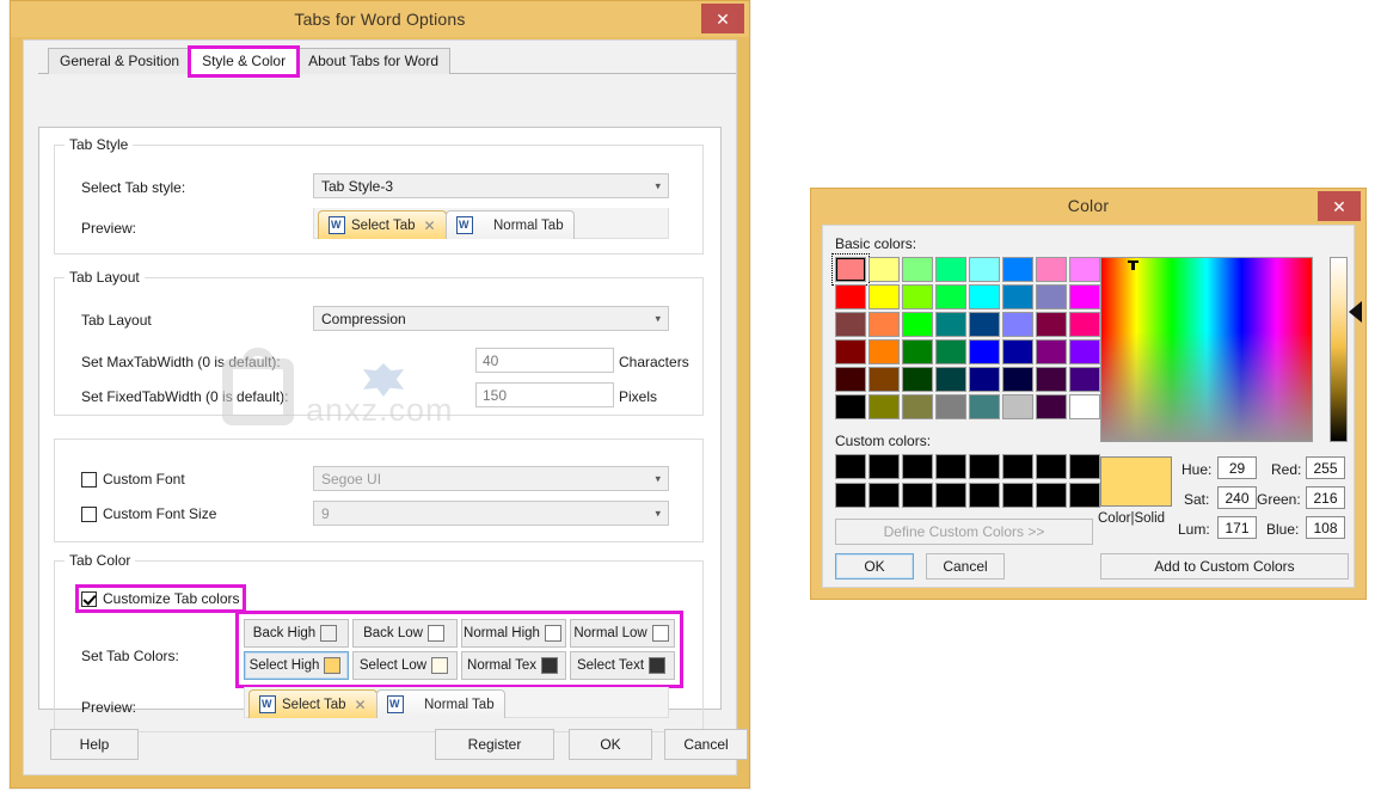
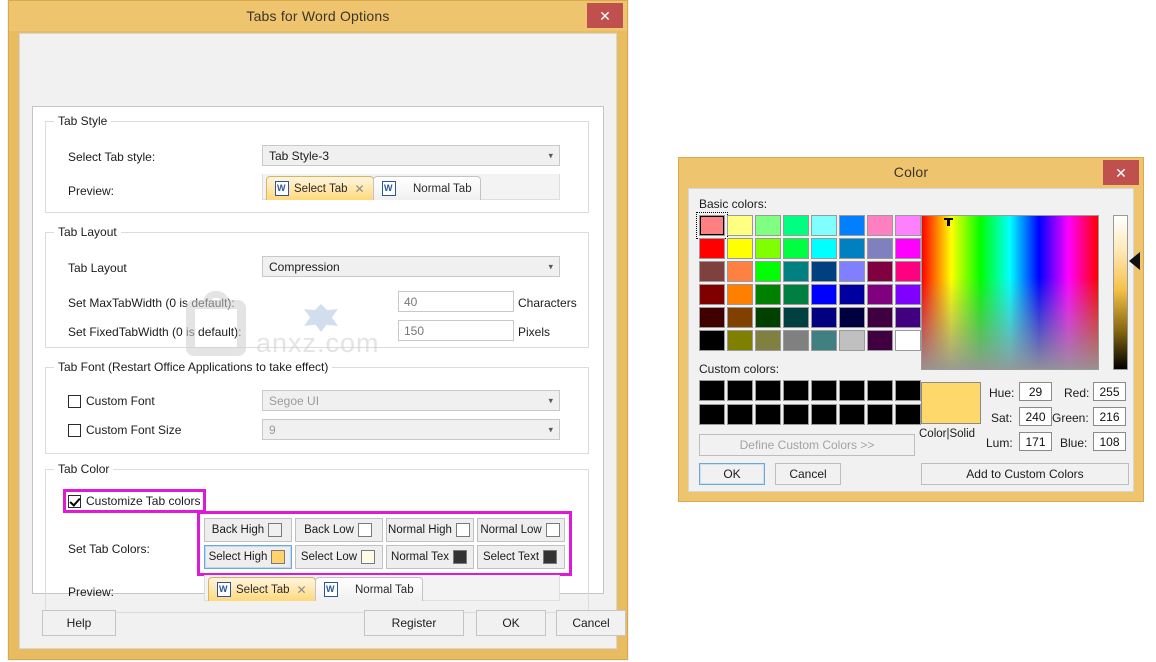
  Tabs for Word Options
  ✕
- General & Position Style & Color About Tabs for Word
  Tab Style
  Select Tab style:
  Tab Style-3
  ▾
  Preview:
  Select Tab
  ✕
  Normal Tab
  Tab Layout
  Tab Layout
  Compression
  ▾
  Set MaxTabWidth (0 is default):
  40
  Characters
  Set FixedTabWidth (0 is default):
  150
  Pixels
+ Tab Font (Restart Office Applications to take effect)
  Custom Font
  Segoe UI
  ▾
  Custom Font Size
  9
  ▾
  Tab Color
  Customize Tab colors
  Set Tab Colors:
  Back High
  Back Low
  Normal High
  Normal Low
  Select High
  Select Low
  Normal Tex
  Select Text
  Preview:
  Select Tab
  ✕
  Normal Tab
  Help
  Register
  OK
  Cancel
  anxz.com
  Color
  ✕
  Basic colors:
  Custom colors:
  Define Custom Colors >>
  OK
  Cancel
  Color|Solid
  Hue:
  29
  Sat:
  240
  Lum:
  171
  Red:
  255
  Green:
  216
  Blue:
  108
  Add to Custom Colors
